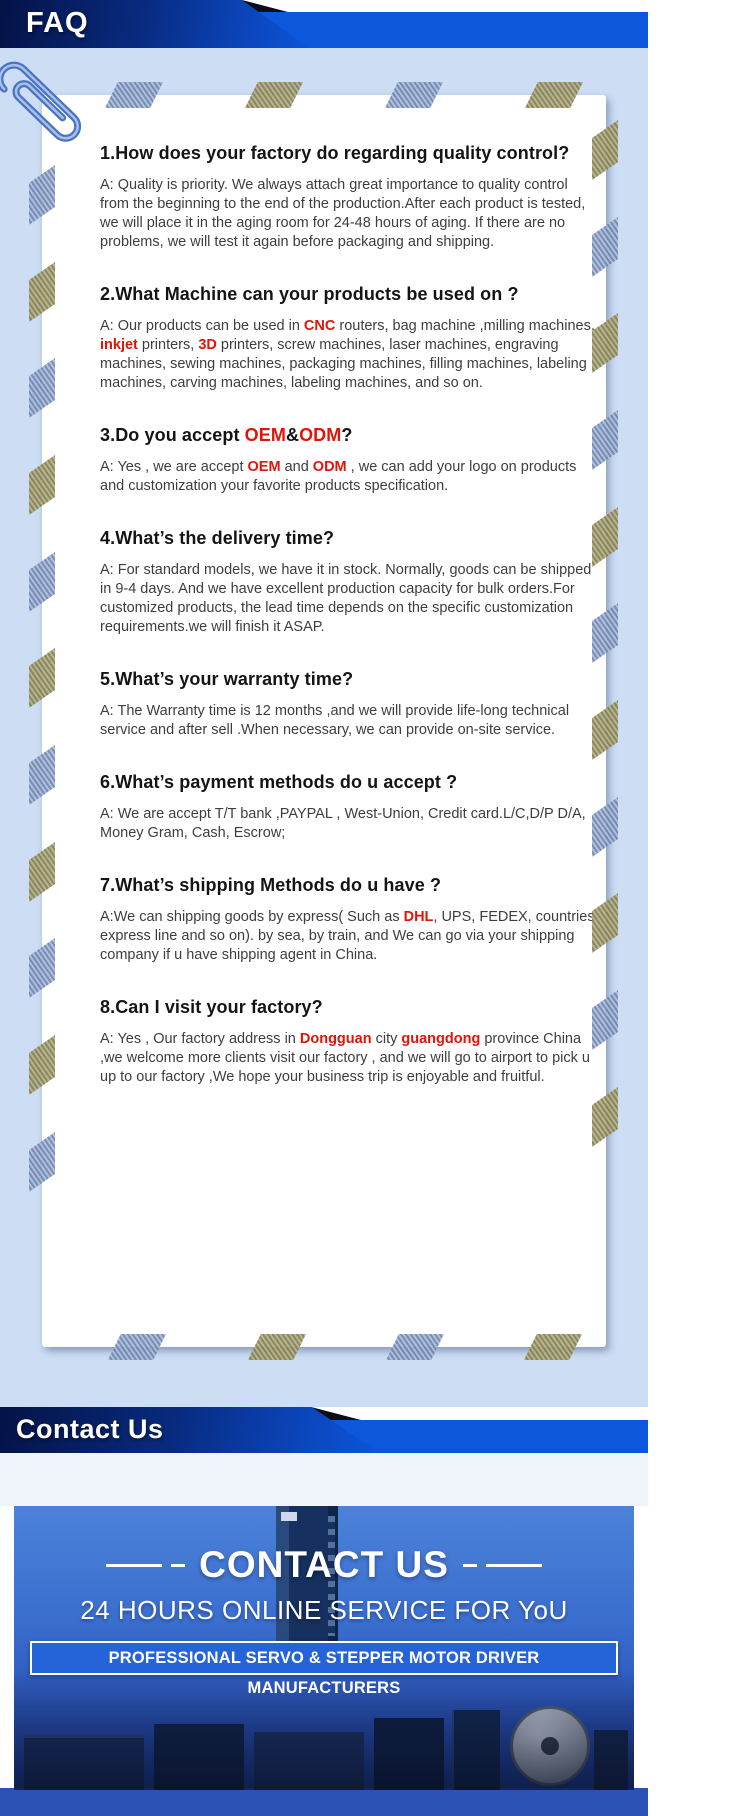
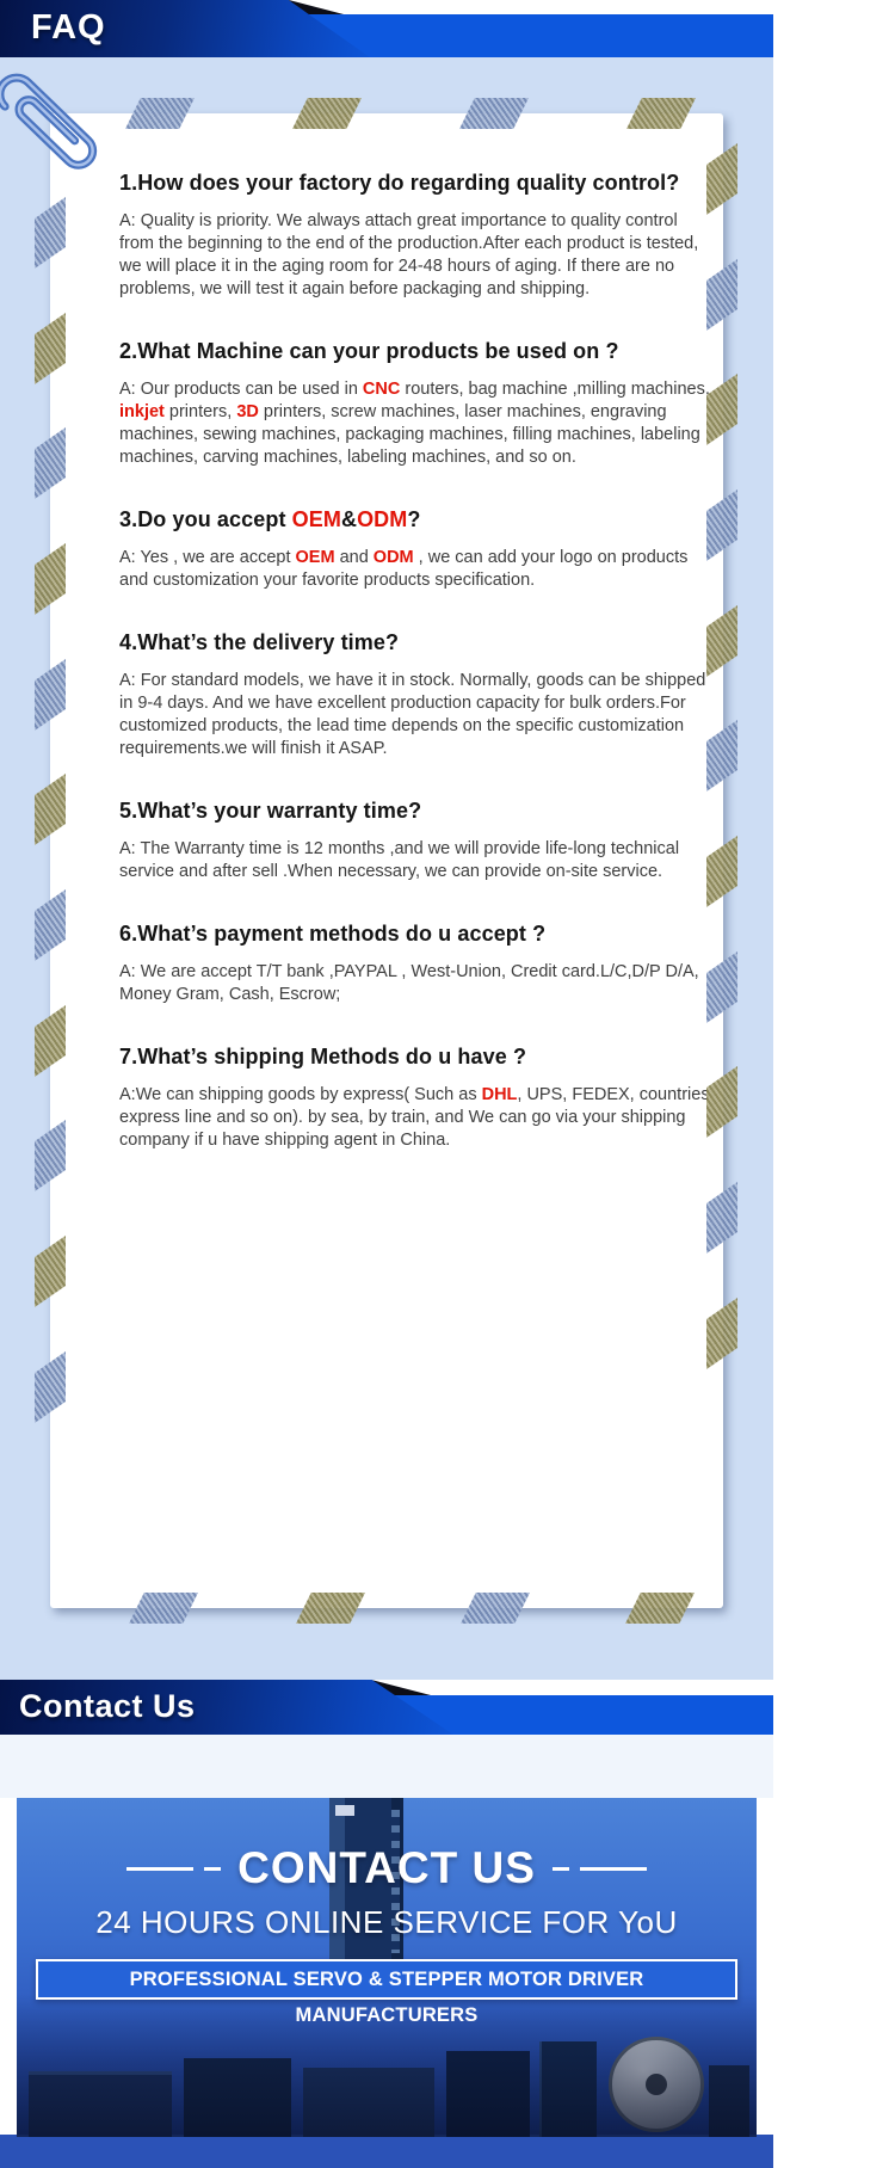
  FAQ
  1.How does your factory do regarding quality control?
  A: Quality is priority. We always attach great importance to quality control from the beginning to the end of the production.After each product is tested, we will place it in the aging room for 24-48 hours of aging. If there are no problems, we will test it again before packaging and shipping.
  2.What Machine can your products be used on ?
  A: Our products can be used in CNC routers, bag machine ,milling machines, inkjet printers, 3D printers, screw machines, laser machines, engraving machines, sewing machines, packaging machines, filling machines, labeling machines, carving machines, labeling machines, and so on.
  3.Do you accept OEM&ODM?
  A: Yes , we are accept OEM and ODM , we can add your logo on products and customization your favorite products specification.
  4.What’s the delivery time?
  A: For standard models, we have it in stock. Normally, goods can be shipped in 9-4 days. And we have excellent production capacity for bulk orders.For customized products, the lead time depends on the specific customization requirements.we will finish it ASAP.
  5.What’s your warranty time?
  A: The Warranty time is 12 months ,and we will provide life-long technical service and after sell .When necessary, we can provide on-site service.
  6.What’s payment methods do u accept ?
  A: We are accept T/T bank ,PAYPAL , West-Union, Credit card.L/C,D/P D/A, Money Gram, Cash, Escrow;
  7.What’s shipping Methods do u have ?
  A:We can shipping goods by express( Such as DHL, UPS, FEDEX, countries express line and so on). by sea, by train, and We can go via your shipping company if u have shipping agent in China.
- 8.Can I visit your factory?
- A: Yes , Our factory address in Dongguan city guangdong province China ,we welcome more clients visit our factory , and we will go to airport to pick u up to our factory ,We hope your business trip is enjoyable and fruitful.
  Contact Us
  CONTACT US
  24 HOURS ONLINE SERVICE FOR YoU
  PROFESSIONAL SERVO & STEPPER MOTOR DRIVER MANUFACTURERS
